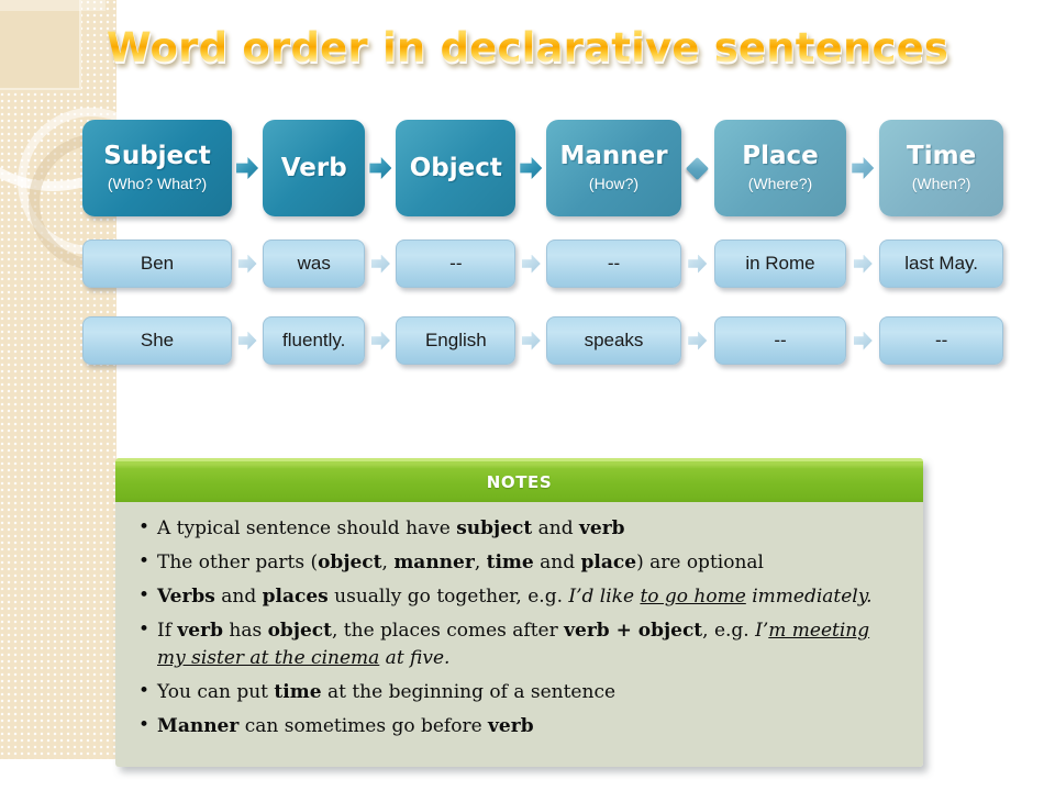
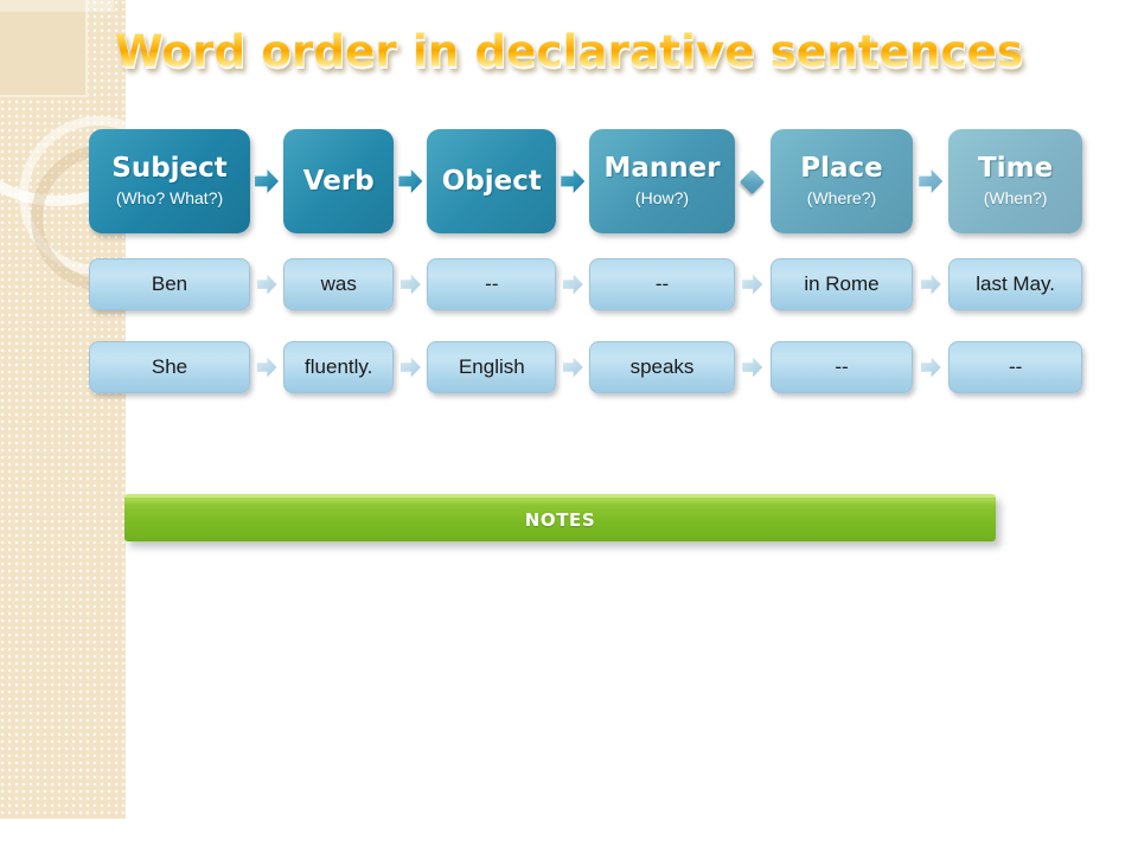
  Word order in declarative sentences
  Subject
  (Who? What?)
  Verb
  Object
  Manner
  (How?)
  Place
  (Where?)
  Time
  (When?)
  Ben
  was
  --
  --
  in Rome
  last May.
  She
  fluently.
  English
  speaks
  --
  --
  NOTES
- A typical sentence should have subject and verb
- The other parts (object, manner, time and place) are optional
- Verbs and places usually go together, e.g. I’d like to go home immediately.
- If verb has object, the places comes after verb + object, e.g. I’m meeting my sister at the cinema at five.
- You can put time at the beginning of a sentence
- Manner can sometimes go before verb
